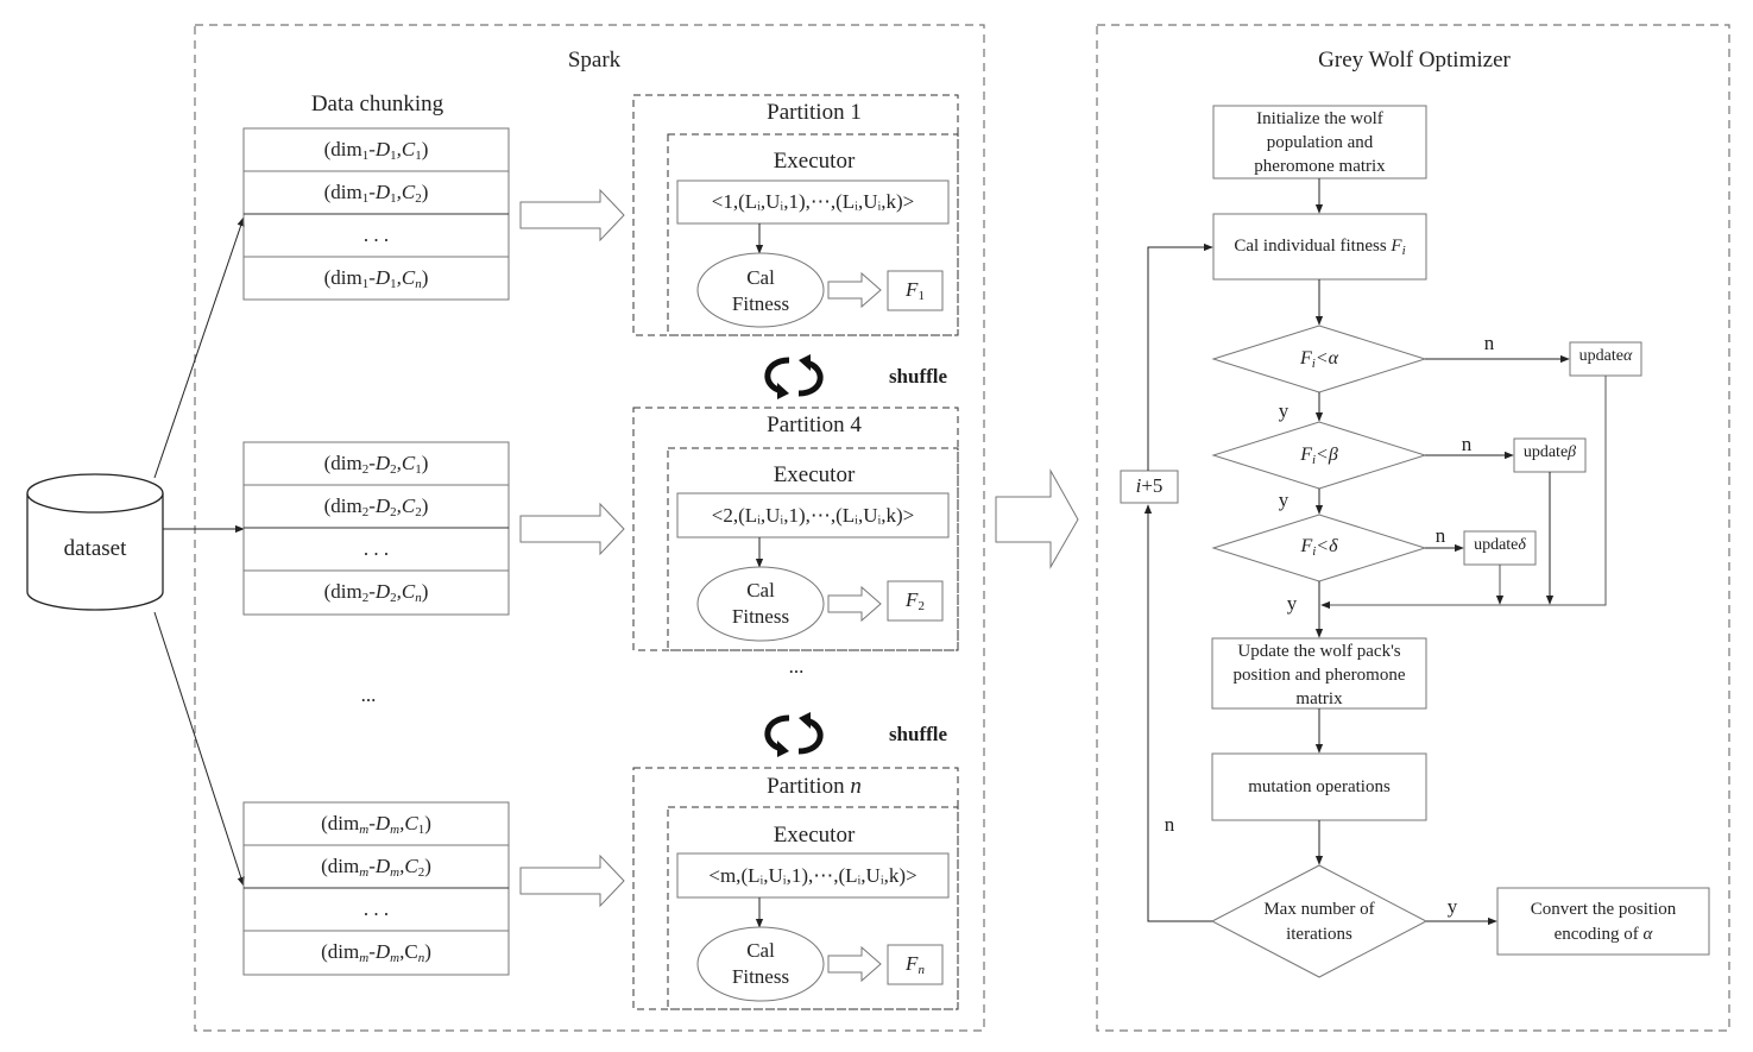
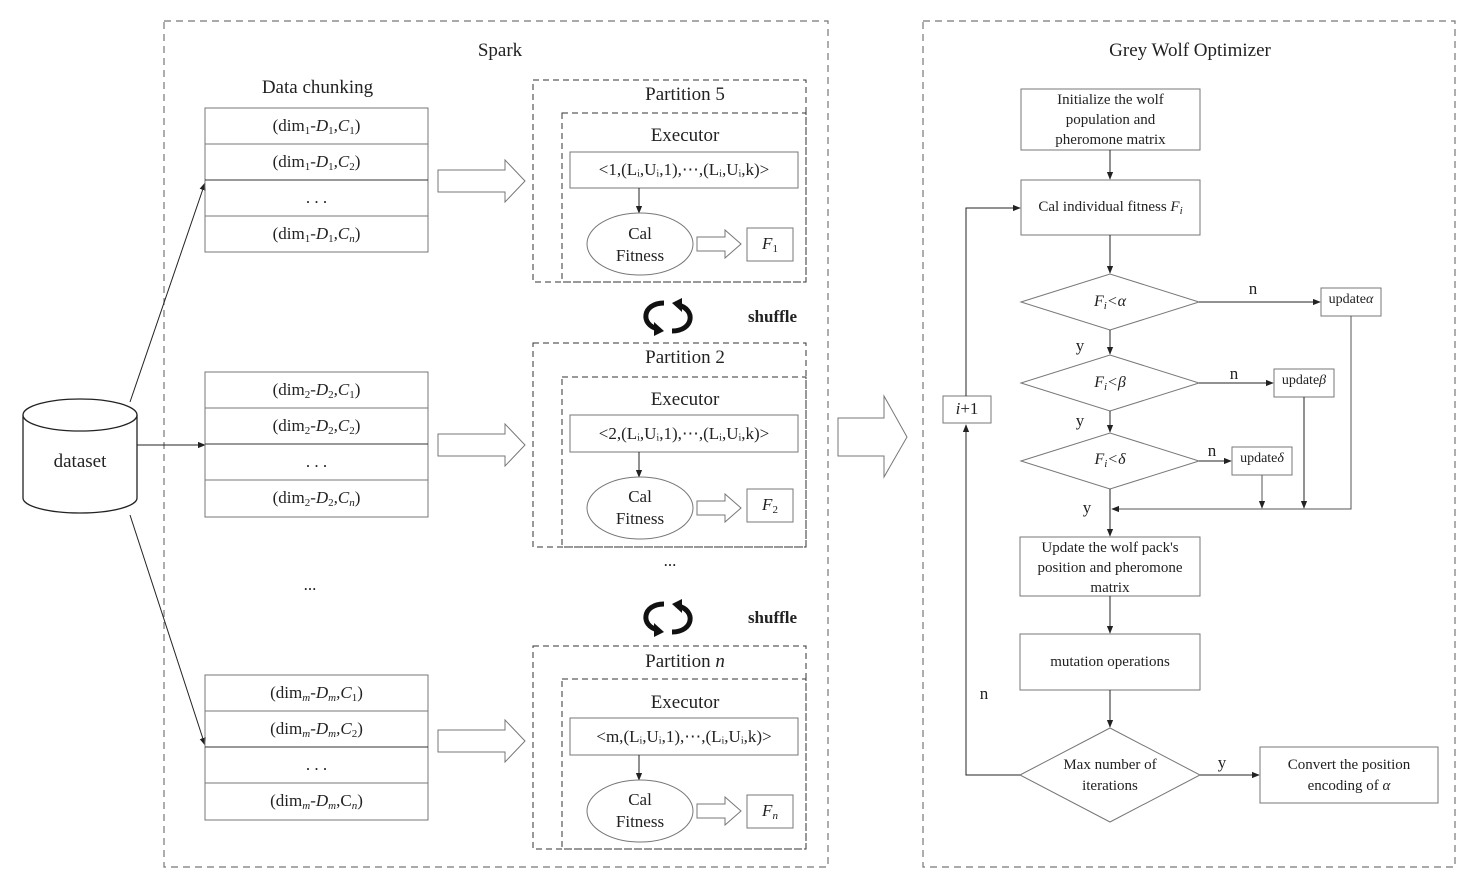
  Spark
  Data chunking
  dataset
  ...
  (dim1-D1,C1)
  (dim1-D1,C2)
  . . .
  (dim1-D1,Cn)
  (dim2-D2,C1)
  (dim2-D2,C2)
  . . .
  (dim2-D2,Cn)
  (dimm-Dm,C1)
  (dimm-Dm,C2)
  . . .
  (dimm-Dm,Cn)
- Partition 1
+ Partition 5
  Executor
  <1,(Lᵢ,Uᵢ,1),⋯,(Lᵢ,Uᵢ,k)>
  Cal
  Fitness
  F1
- Partition 4
+ Partition 2
  Executor
  <2,(Lᵢ,Uᵢ,1),⋯,(Lᵢ,Uᵢ,k)>
  Cal
  Fitness
  F2
  ...
  Partition n
  Executor
  <m,(Lᵢ,Uᵢ,1),⋯,(Lᵢ,Uᵢ,k)>
  Cal
  Fitness
  Fn
  shuffle
  shuffle
  Grey Wolf Optimizer
  Initialize the wolf
  population and
  pheromone matrix
  Cal individual fitness Fi
  Fi<α
  Fi<β
  Fi<δ
  n
  n
  n
  y
  y
  y
  updateα
  updateβ
  updateδ
  Update the wolf pack's
  position and pheromone
  matrix
  mutation operations
  Max number of
  iterations
  y
  n
  Convert the position
  encoding of α
- i+5
+ i+1
